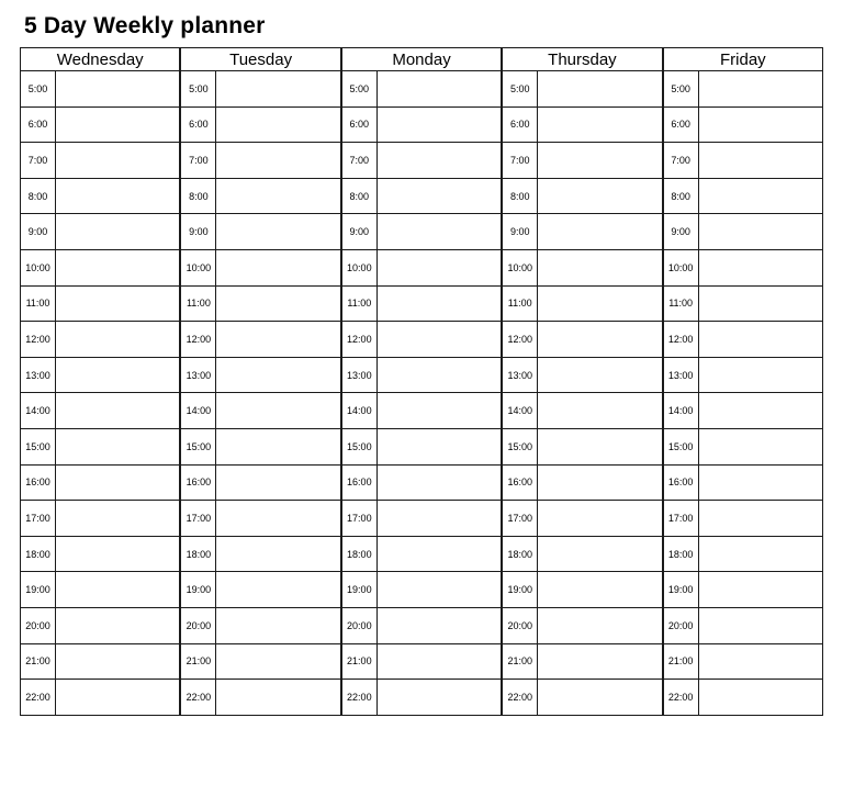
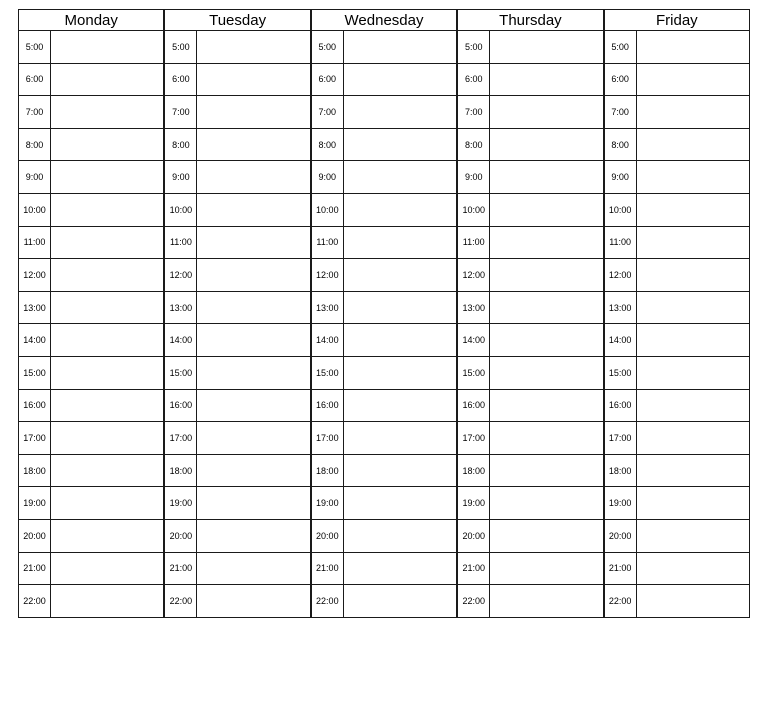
- 5 Day Weekly planner
- Wednesday
+ Monday
  5:00
  6:00
  7:00
  8:00
  9:00
  10:00
  11:00
  12:00
  13:00
  14:00
  15:00
  16:00
  17:00
  18:00
  19:00
  20:00
  21:00
  22:00
  Tuesday
  5:00
  6:00
  7:00
  8:00
  9:00
  10:00
  11:00
  12:00
  13:00
  14:00
  15:00
  16:00
  17:00
  18:00
  19:00
  20:00
  21:00
  22:00
- Monday
+ Wednesday
  5:00
  6:00
  7:00
  8:00
  9:00
  10:00
  11:00
  12:00
  13:00
  14:00
  15:00
  16:00
  17:00
  18:00
  19:00
  20:00
  21:00
  22:00
  Thursday
  5:00
  6:00
  7:00
  8:00
  9:00
  10:00
  11:00
  12:00
  13:00
  14:00
  15:00
  16:00
  17:00
  18:00
  19:00
  20:00
  21:00
  22:00
  Friday
  5:00
  6:00
  7:00
  8:00
  9:00
  10:00
  11:00
  12:00
  13:00
  14:00
  15:00
  16:00
  17:00
  18:00
  19:00
  20:00
  21:00
  22:00
